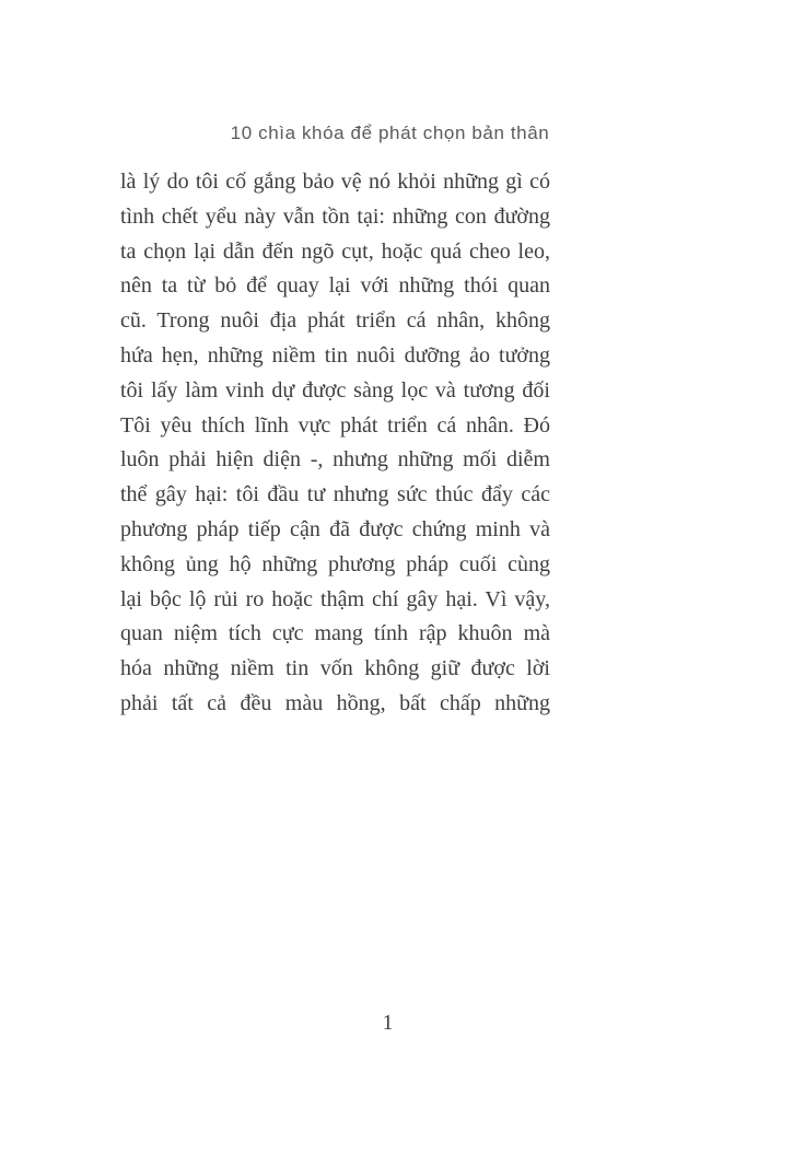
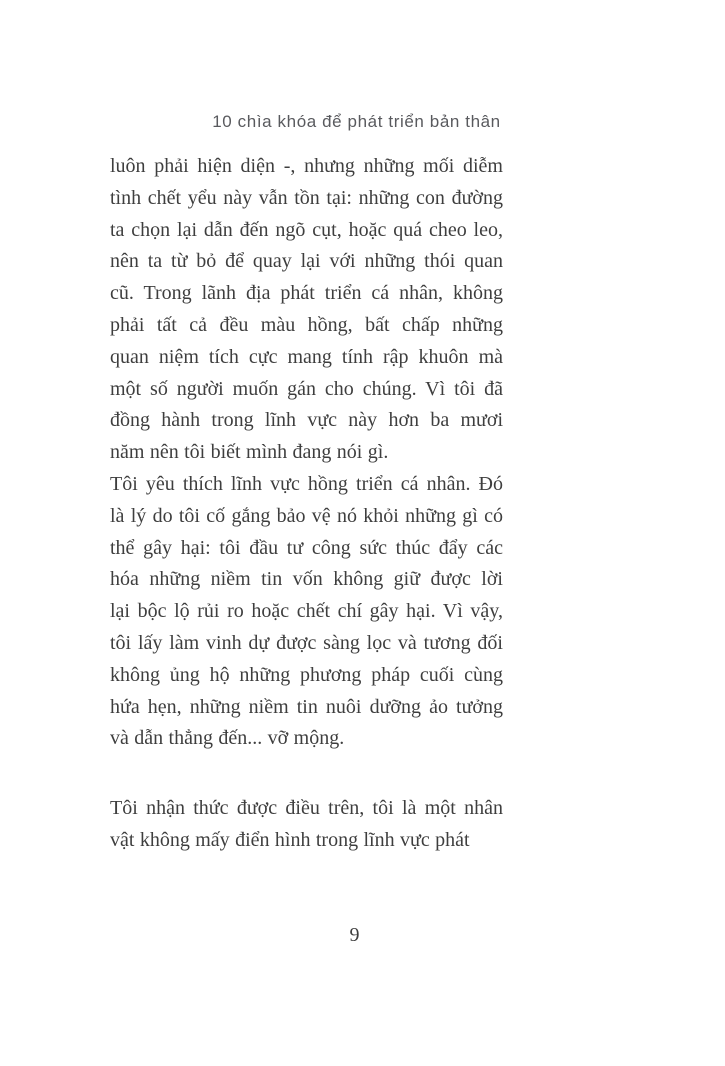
- 10 chìa khóa để phát chọn bản thân
+ 10 chìa khóa để phát triển bản thân
- là lý do tôi cố gắng bảo vệ nó khỏi những gì có
+ luôn phải hiện diện -, nhưng những mối diễm
  tình chết yểu này vẫn tồn tại: những con đường
  ta chọn lại dẫn đến ngõ cụt, hoặc quá cheo leo,
  nên ta từ bỏ để quay lại với những thói quan
- cũ. Trong nuôi địa phát triển cá nhân, không
+ cũ. Trong lãnh địa phát triển cá nhân, không
- hứa hẹn, những niềm tin nuôi dưỡng ảo tưởng
+ phải tất cả đều màu hồng, bất chấp những
- tôi lấy làm vinh dự được sàng lọc và tương đối
+ quan niệm tích cực mang tính rập khuôn mà
+ một số người muốn gán cho chúng. Vì tôi đã
+ đồng hành trong lĩnh vực này hơn ba mươi
+ năm nên tôi biết mình đang nói gì.
- Tôi yêu thích lĩnh vực phát triển cá nhân. Đó
+ Tôi yêu thích lĩnh vực hồng triển cá nhân. Đó
- luôn phải hiện diện -, nhưng những mối diễm
+ là lý do tôi cố gắng bảo vệ nó khỏi những gì có
- thể gây hại: tôi đầu tư nhưng sức thúc đẩy các
+ thể gây hại: tôi đầu tư công sức thúc đẩy các
- phương pháp tiếp cận đã được chứng minh và
- không ủng hộ những phương pháp cuối cùng
+ hóa những niềm tin vốn không giữ được lời
- lại bộc lộ rủi ro hoặc thậm chí gây hại. Vì vậy,
+ lại bộc lộ rủi ro hoặc chết chí gây hại. Vì vậy,
- quan niệm tích cực mang tính rập khuôn mà
+ tôi lấy làm vinh dự được sàng lọc và tương đối
- hóa những niềm tin vốn không giữ được lời
+ không ủng hộ những phương pháp cuối cùng
- phải tất cả đều màu hồng, bất chấp những
+ hứa hẹn, những niềm tin nuôi dưỡng ảo tưởng
+ và dẫn thẳng đến... vỡ mộng.
+ Tôi nhận thức được điều trên, tôi là một nhân
+ vật không mấy điển hình trong lĩnh vực phát
- 1
+ 9
